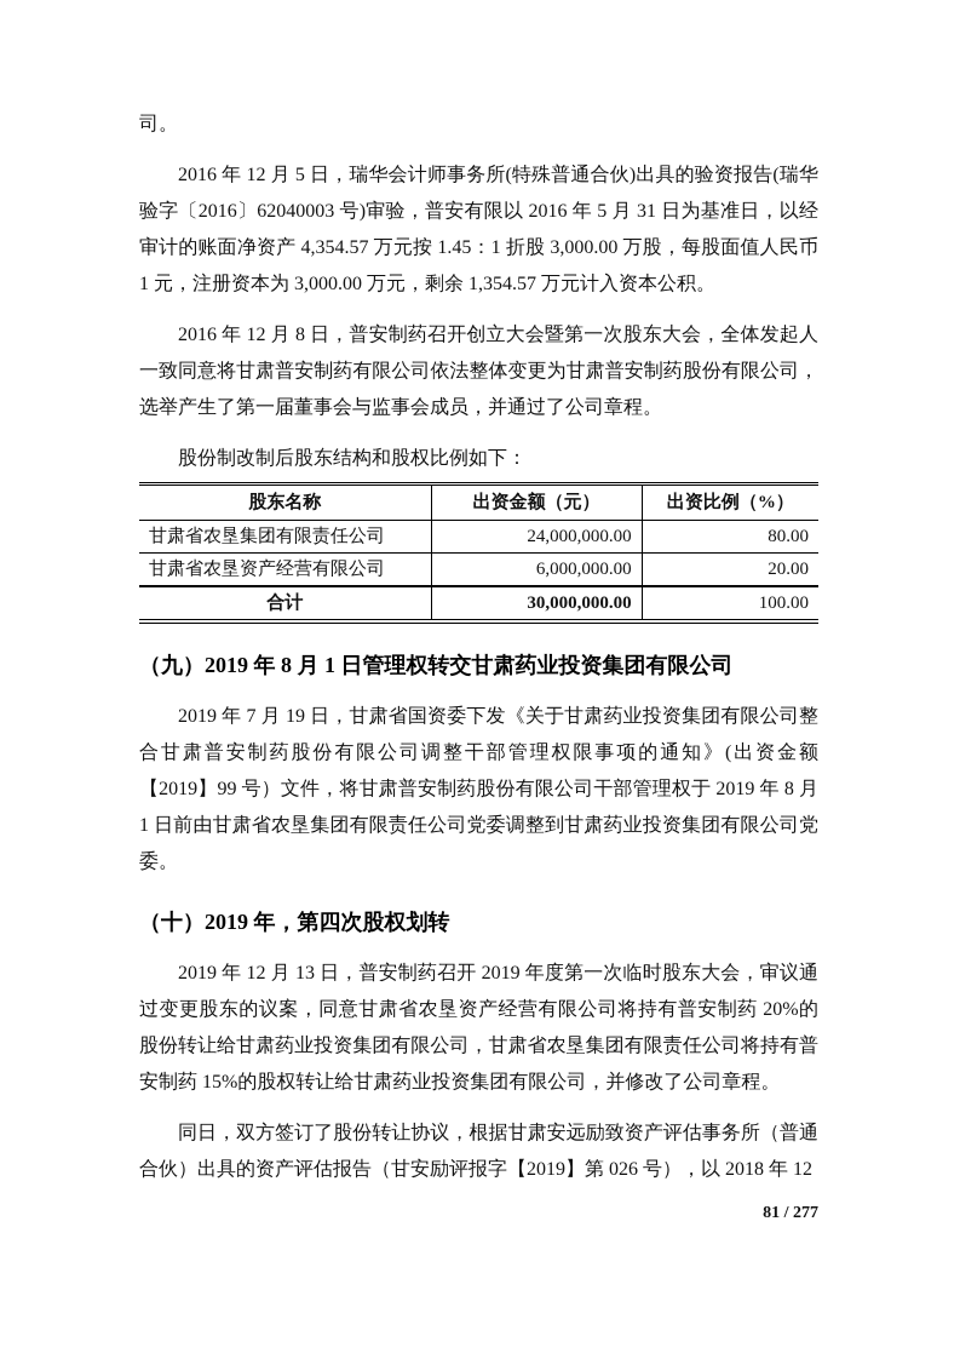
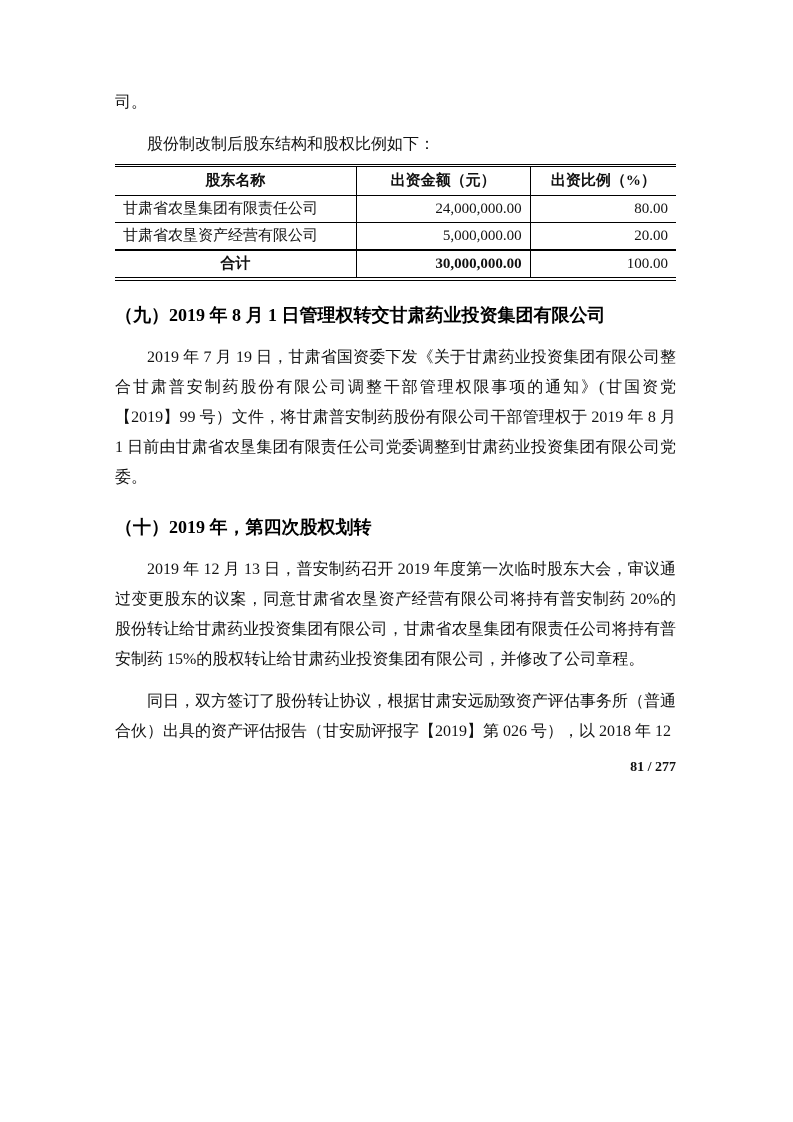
  司。
- 2016 年 12 月 5 日，瑞华会计师事务所(特殊普通合伙)出具的验资报告(瑞华验字〔2016〕62040003 号)审验，普安有限以 2016 年 5 月 31 日为基准日，以经审计的账面净资产 4,354.57 万元按 1.45：1 折股 3,000.00 万股，每股面值人民币 1 元，注册资本为 3,000.00 万元，剩余 1,354.57 万元计入资本公积。
- 2016 年 12 月 8 日，普安制药召开创立大会暨第一次股东大会，全体发起人一致同意将甘肃普安制药有限公司依法整体变更为甘肃普安制药股份有限公司，选举产生了第一届董事会与监事会成员，并通过了公司章程。
  股份制改制后股东结构和股权比例如下：
  股东名称	出资金额（元）	出资比例（%）
  甘肃省农垦集团有限责任公司	24,000,000.00	80.00
- 甘肃省农垦资产经营有限公司	6,000,000.00	20.00
+ 甘肃省农垦资产经营有限公司	5,000,000.00	20.00
  合计	30,000,000.00	100.00
  （九）2019 年 8 月 1 日管理权转交甘肃药业投资集团有限公司
- 2019 年 7 月 19 日，甘肃省国资委下发《关于甘肃药业投资集团有限公司整合甘肃普安制药股份有限公司调整干部管理权限事项的通知》(出资金额【2019】99 号）文件，将甘肃普安制药股份有限公司干部管理权于 2019 年 8 月 1 日前由甘肃省农垦集团有限责任公司党委调整到甘肃药业投资集团有限公司党委。
+ 2019 年 7 月 19 日，甘肃省国资委下发《关于甘肃药业投资集团有限公司整合甘肃普安制药股份有限公司调整干部管理权限事项的通知》(甘国资党【2019】99 号）文件，将甘肃普安制药股份有限公司干部管理权于 2019 年 8 月 1 日前由甘肃省农垦集团有限责任公司党委调整到甘肃药业投资集团有限公司党委。
  （十）2019 年，第四次股权划转
  2019 年 12 月 13 日，普安制药召开 2019 年度第一次临时股东大会，审议通过变更股东的议案，同意甘肃省农垦资产经营有限公司将持有普安制药 20%的股份转让给甘肃药业投资集团有限公司，甘肃省农垦集团有限责任公司将持有普安制药 15%的股权转让给甘肃药业投资集团有限公司，并修改了公司章程。
  同日，双方签订了股份转让协议，根据甘肃安远励致资产评估事务所（普通合伙）出具的资产评估报告（甘安励评报字【2019】第 026 号），以 2018 年 12
  81 / 277
